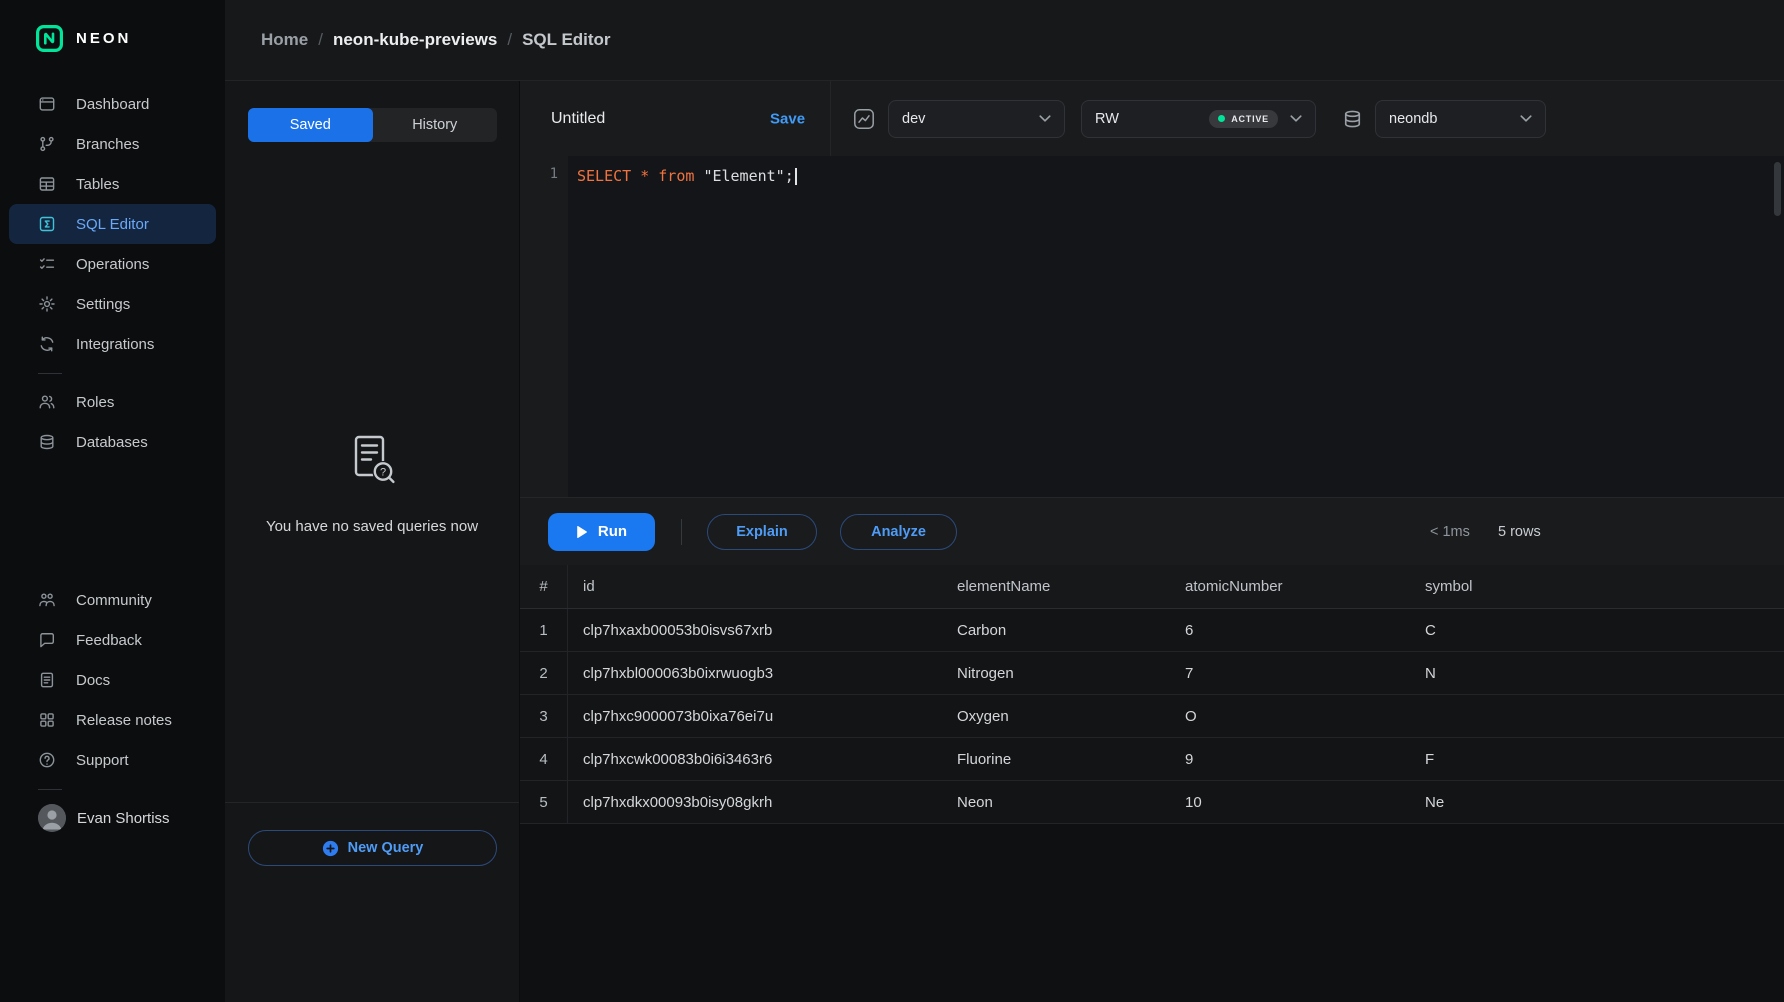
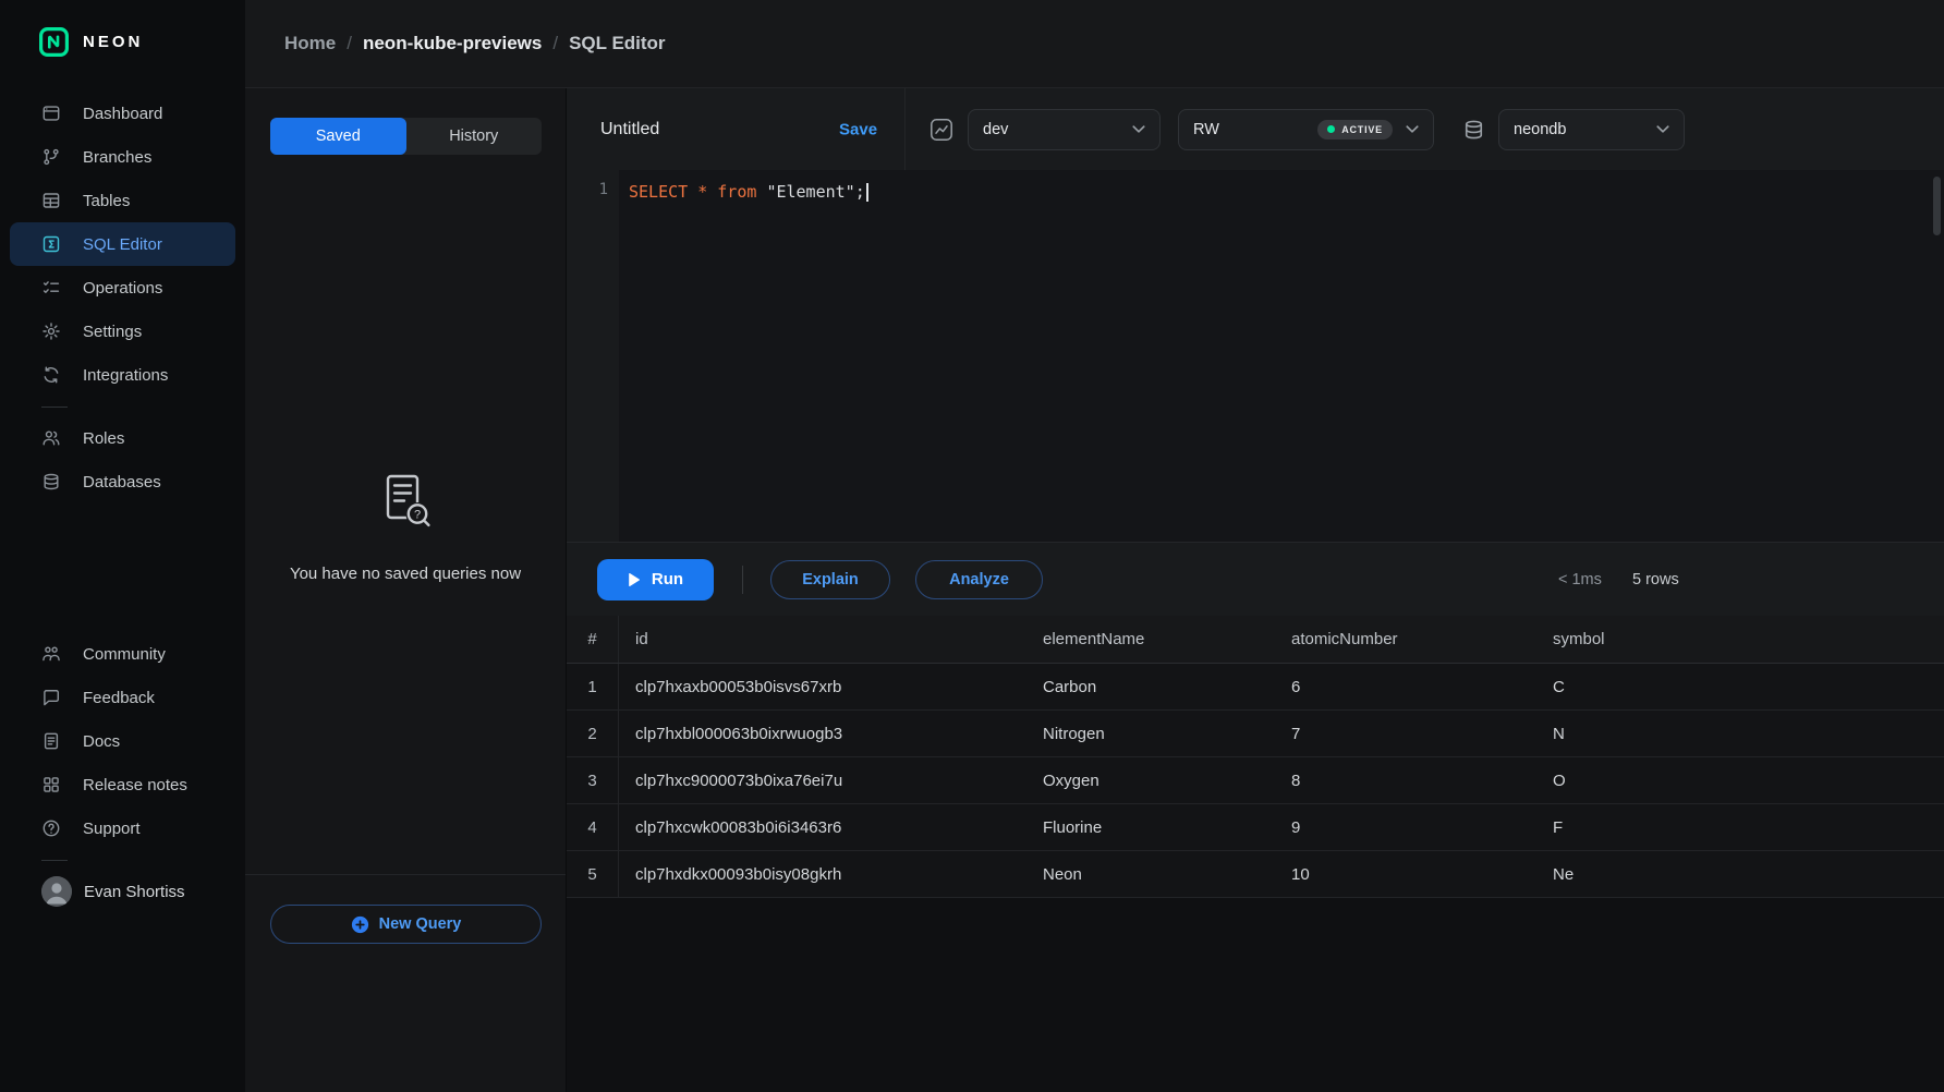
  NEON
  Dashboard
  Branches
  Tables
  SQL Editor
  Operations
  Settings
  Integrations
  Roles
  Databases
  Community
  Feedback
  Docs
  Release notes
  Support
  Evan Shortiss
  Home
  /
  neon-kube-previews
  /
  SQL Editor
  Saved
  History
  ?
  You have no saved queries now
  New Query
  Untitled
  Save
  dev
  RW
  ACTIVE
  neondb
  1
  SELECT * from "Element";
  Run
  Explain
  Analyze
  < 1ms
  5 rows
  #
  id
  elementName
  atomicNumber
  symbol
  1
  clp7hxaxb00053b0isvs67xrb
  Carbon
  6
  C
  2
  clp7hxbl000063b0ixrwuogb3
  Nitrogen
  7
  N
  3
  clp7hxc9000073b0ixa76ei7u
  Oxygen
+ 8
  O
  4
  clp7hxcwk00083b0i6i3463r6
  Fluorine
  9
  F
  5
  clp7hxdkx00093b0isy08gkrh
  Neon
  10
  Ne
